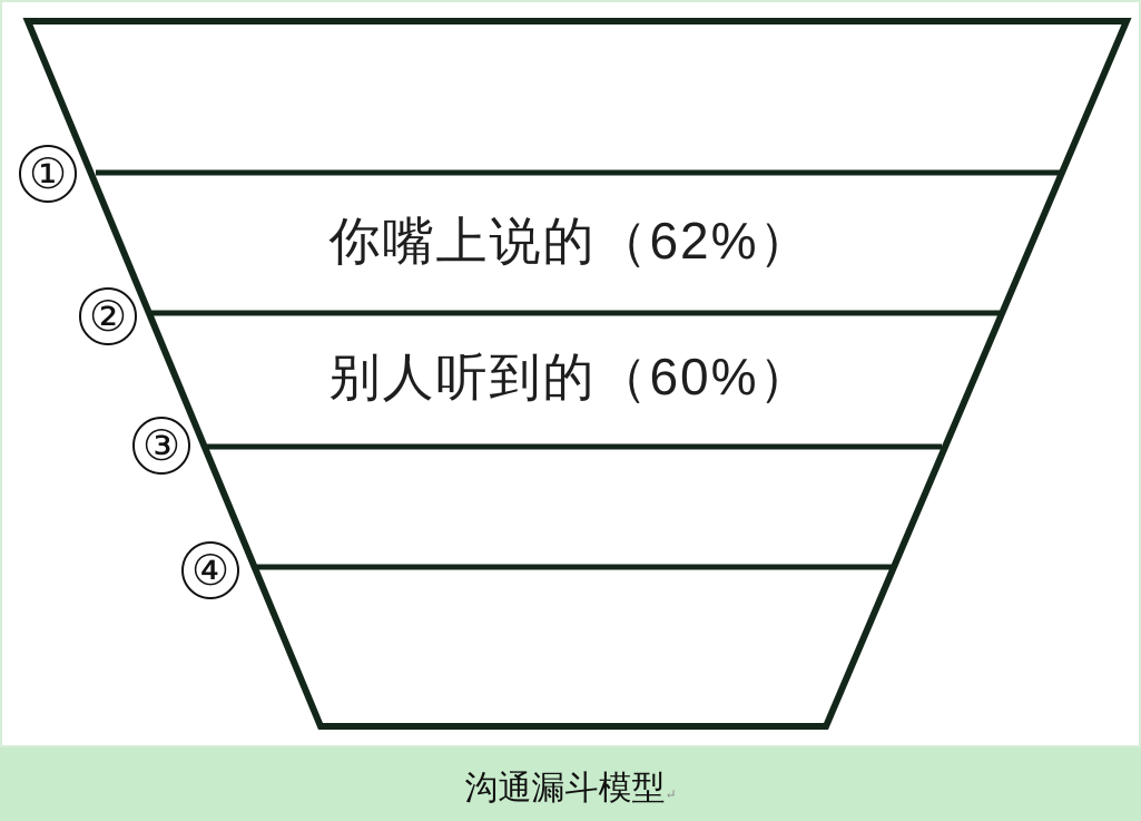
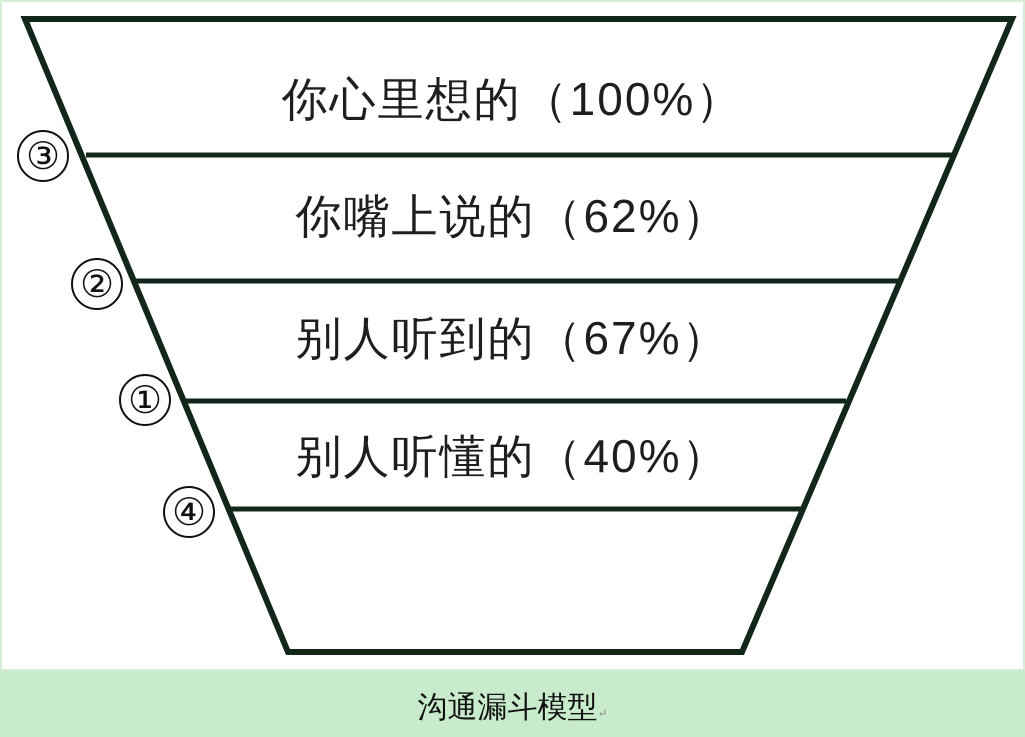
+ 你心里想的（100%）
  你嘴上说的（62%）
- 别人听到的（60%）
+ 别人听到的（67%）
+ 别人听懂的（40%）
- ①
+ ③
  ②
- ③
+ ①
  ④
  沟通漏斗模型↵
